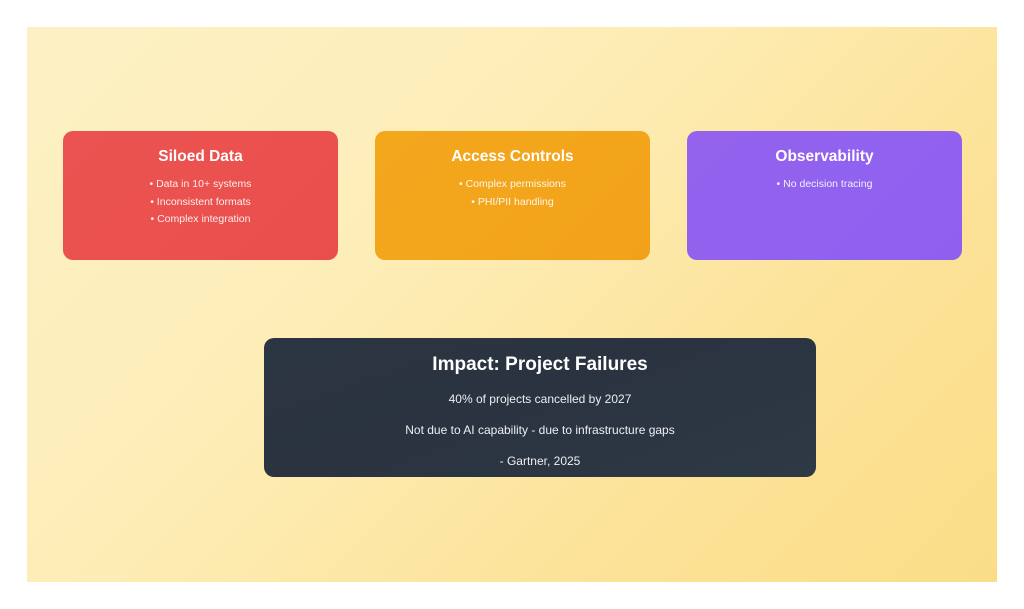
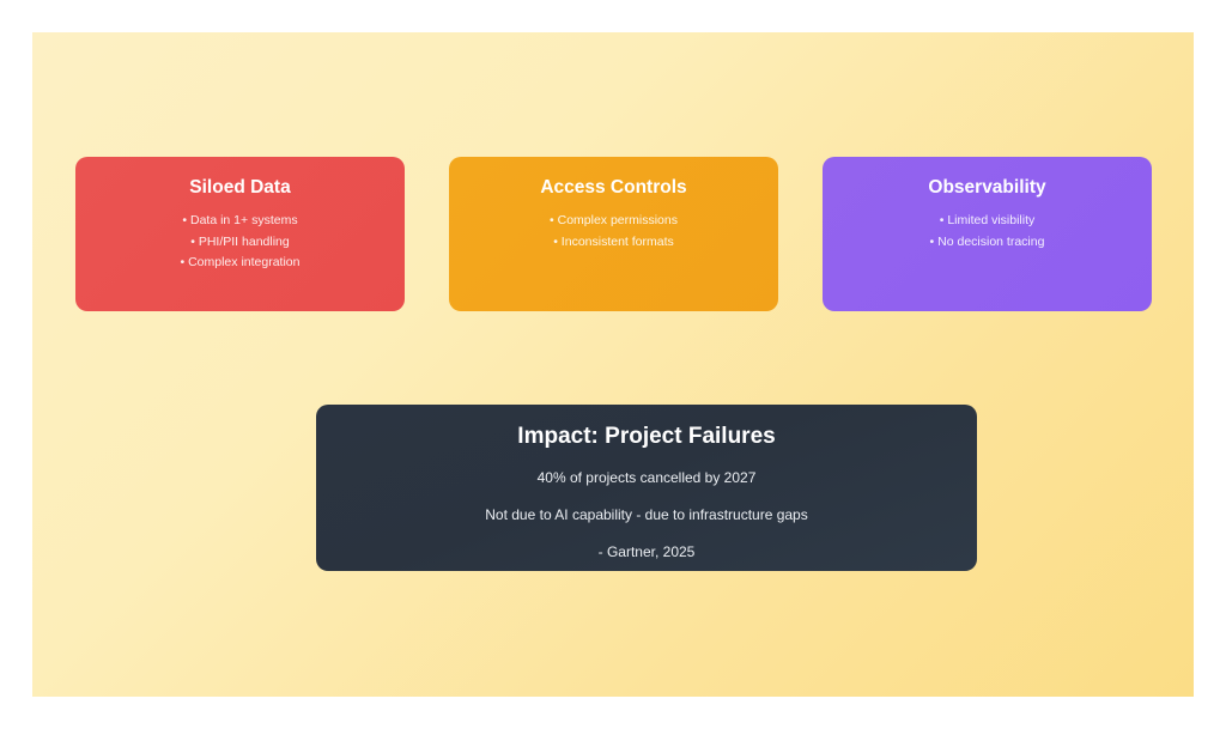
  Siloed Data
- • Data in 10+ systems
+ • Data in 1+ systems
- • Inconsistent formats
+ • PHI/PII handling
  • Complex integration
  Access Controls
  • Complex permissions
- • PHI/PII handling
+ • Inconsistent formats
  Observability
+ • Limited visibility
  • No decision tracing
  Impact: Project Failures
  40% of projects cancelled by 2027
  Not due to AI capability - due to infrastructure gaps
  - Gartner, 2025
